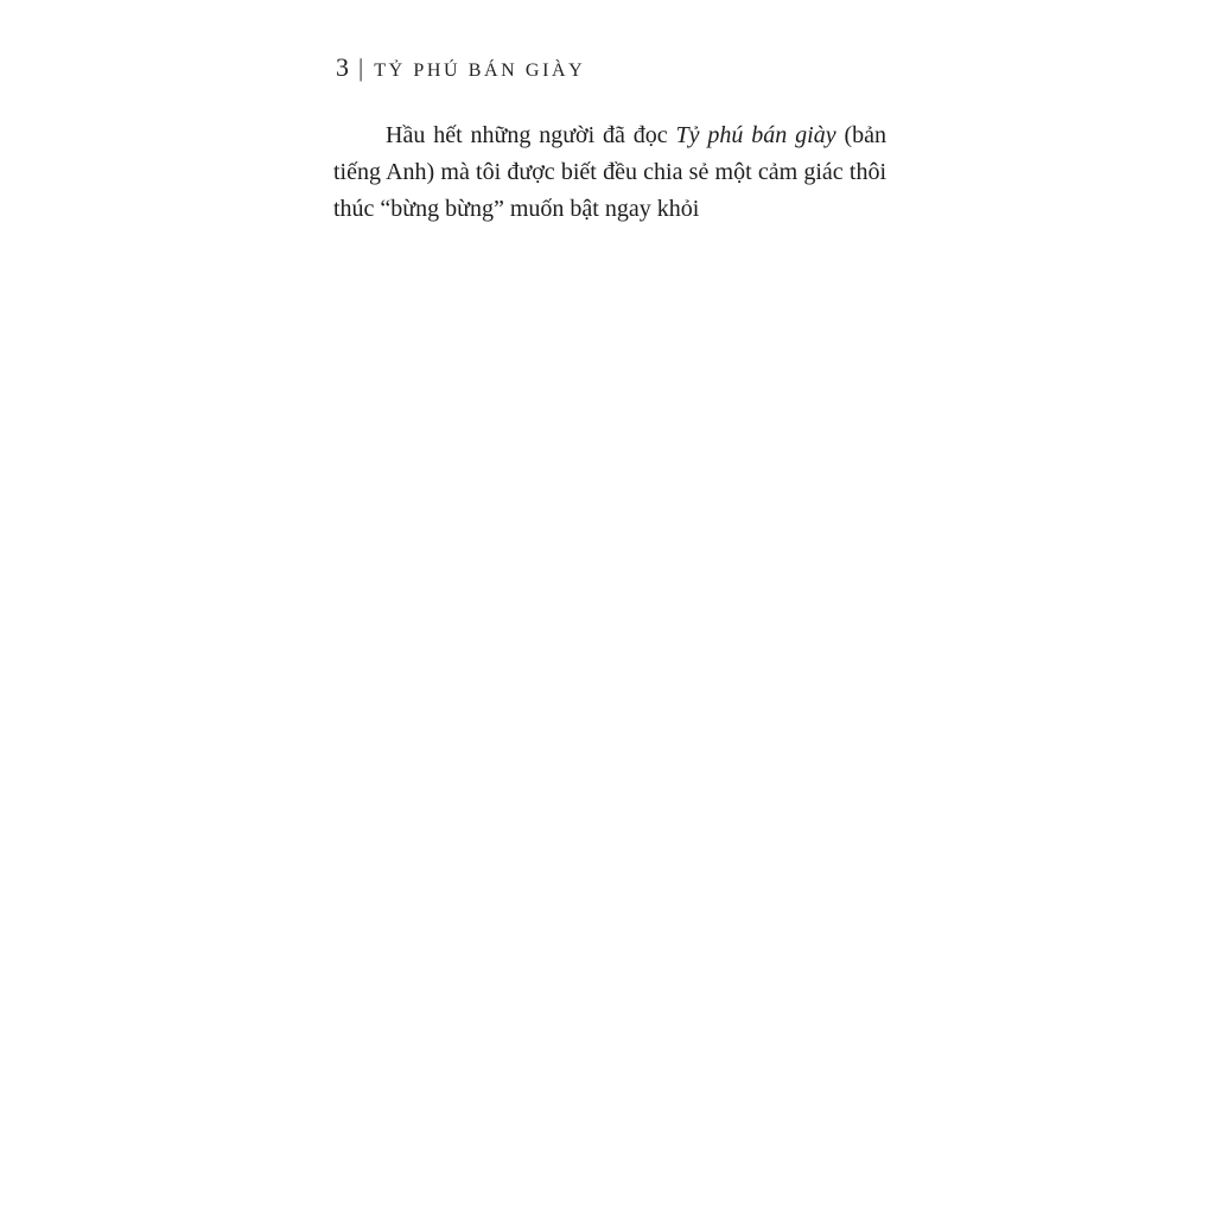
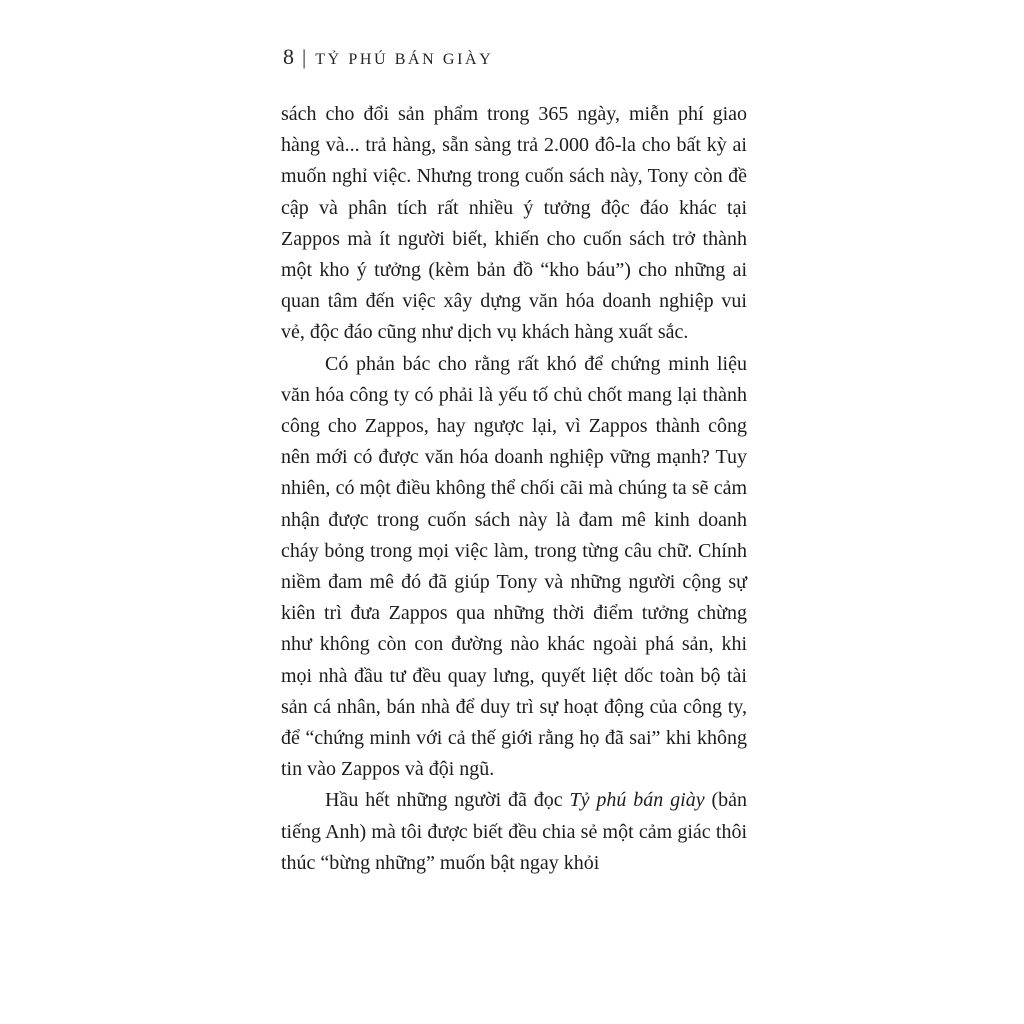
- 3
+ 8
  |
  TỶ PHÚ BÁN GIÀY
+ sách cho đổi sản phẩm trong 365 ngày, miễn phí giao hàng và... trả hàng, sẵn sàng trả 2.000 đô-la cho bất kỳ ai muốn nghỉ việc. Nhưng trong cuốn sách này, Tony còn đề cập và phân tích rất nhiều ý tưởng độc đáo khác tại Zappos mà ít người biết, khiến cho cuốn sách trở thành một kho ý tưởng (kèm bản đồ “kho báu”) cho những ai quan tâm đến việc xây dựng văn hóa doanh nghiệp vui vẻ, độc đáo cũng như dịch vụ khách hàng xuất sắc.
+ Có phản bác cho rằng rất khó để chứng minh liệu văn hóa công ty có phải là yếu tố chủ chốt mang lại thành công cho Zappos, hay ngược lại, vì Zappos thành công nên mới có được văn hóa doanh nghiệp vững mạnh? Tuy nhiên, có một điều không thể chối cãi mà chúng ta sẽ cảm nhận được trong cuốn sách này là đam mê kinh doanh cháy bỏng trong mọi việc làm, trong từng câu chữ. Chính niềm đam mê đó đã giúp Tony và những người cộng sự kiên trì đưa Zappos qua những thời điểm tưởng chừng như không còn con đường nào khác ngoài phá sản, khi mọi nhà đầu tư đều quay lưng, quyết liệt dốc toàn bộ tài sản cá nhân, bán nhà để duy trì sự hoạt động của công ty, để “chứng minh với cả thế giới rằng họ đã sai” khi không tin vào Zappos và đội ngũ.
- Hầu hết những người đã đọc Tỷ phú bán giày (bản tiếng Anh) mà tôi được biết đều chia sẻ một cảm giác thôi thúc “bừng bừng” muốn bật ngay khỏi
+ Hầu hết những người đã đọc Tỷ phú bán giày (bản tiếng Anh) mà tôi được biết đều chia sẻ một cảm giác thôi thúc “bừng những” muốn bật ngay khỏi
